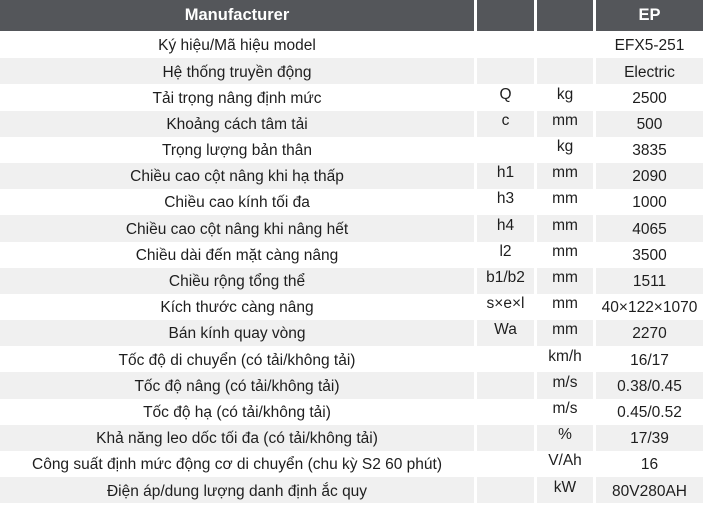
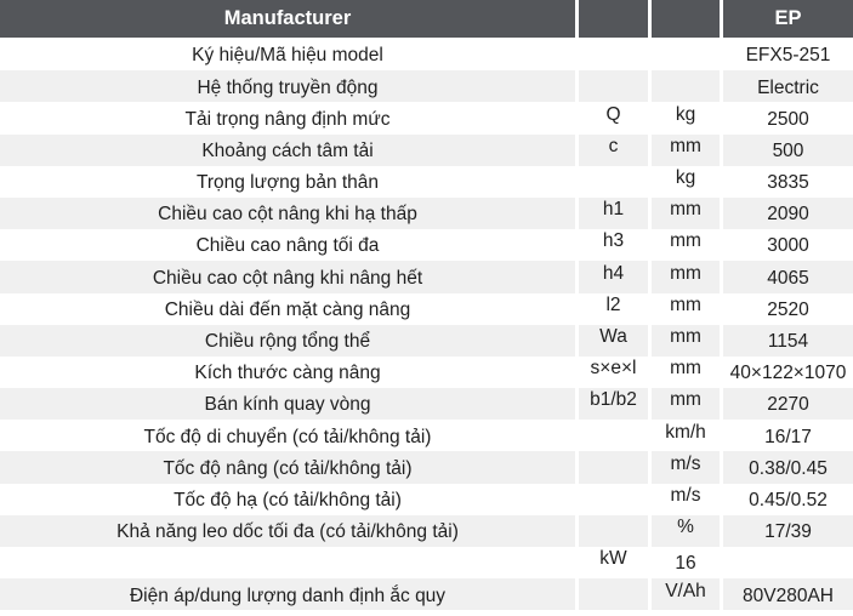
  Manufacturer
  EP
  Ký hiệu/Mã hiệu model
  EFX5-251
  Hệ thống truyền động
  Electric
  Tải trọng nâng định mức
  Q
  kg
  2500
  Khoảng cách tâm tải
  c
  mm
  500
  Trọng lượng bản thân
  kg
  3835
  Chiều cao cột nâng khi hạ thấp
  h1
  mm
  2090
- Chiều cao kính tối đa
+ Chiều cao nâng tối đa
  h3
  mm
- 1000
+ 3000
  Chiều cao cột nâng khi nâng hết
  h4
  mm
  4065
  Chiều dài đến mặt càng nâng
  l2
  mm
- 3500
+ 2520
  Chiều rộng tổng thể
- b1/b2
+ Wa
  mm
- 1511
+ 1154
  Kích thước càng nâng
  s×e×l
  mm
  40×122×1070
  Bán kính quay vòng
- Wa
+ b1/b2
  mm
  2270
  Tốc độ di chuyển (có tải/không tải)
  km/h
  16/17
  Tốc độ nâng (có tải/không tải)
  m/s
  0.38/0.45
  Tốc độ hạ (có tải/không tải)
  m/s
  0.45/0.52
  Khả năng leo dốc tối đa (có tải/không tải)
  %
  17/39
- Công suất định mức động cơ di chuyển (chu kỳ S2 60 phút)
- V/Ah
+ kW
  16
  Điện áp/dung lượng danh định ắc quy
- kW
+ V/Ah
  80V280AH
